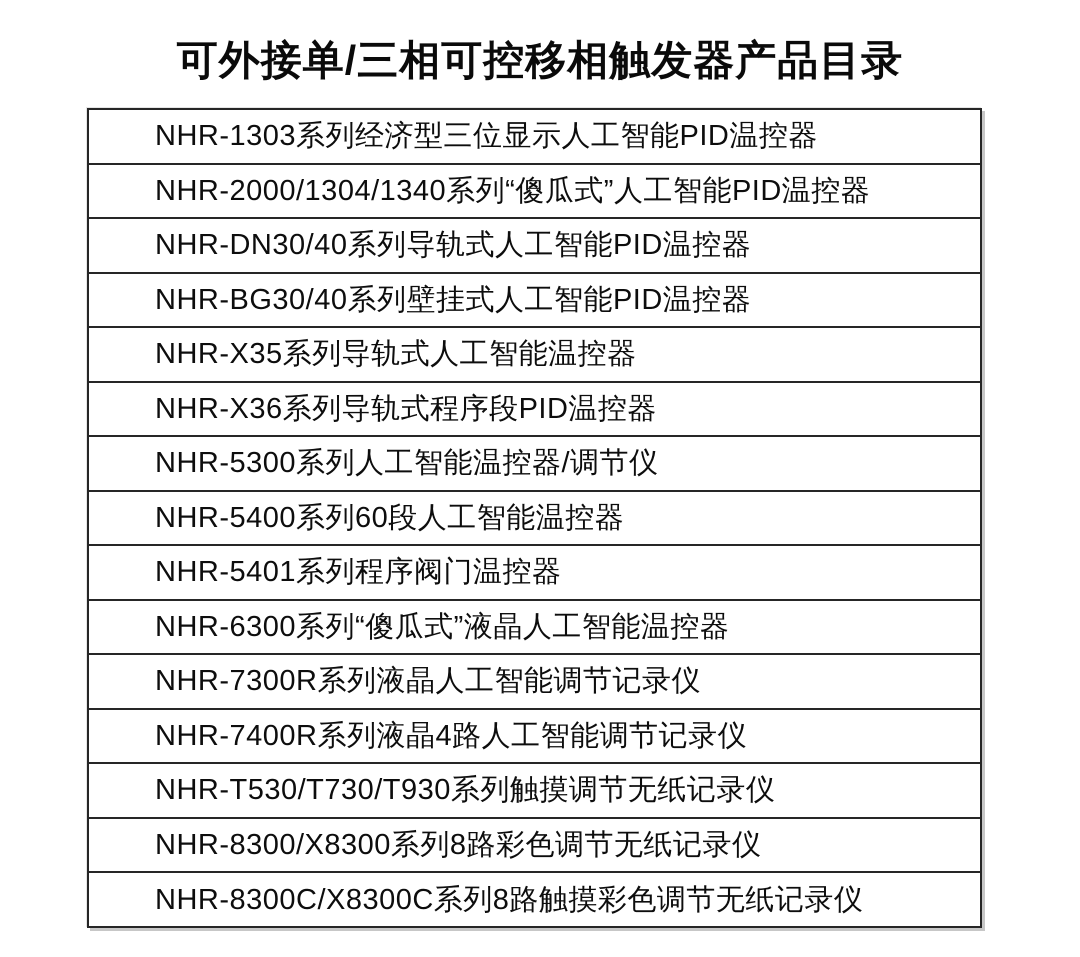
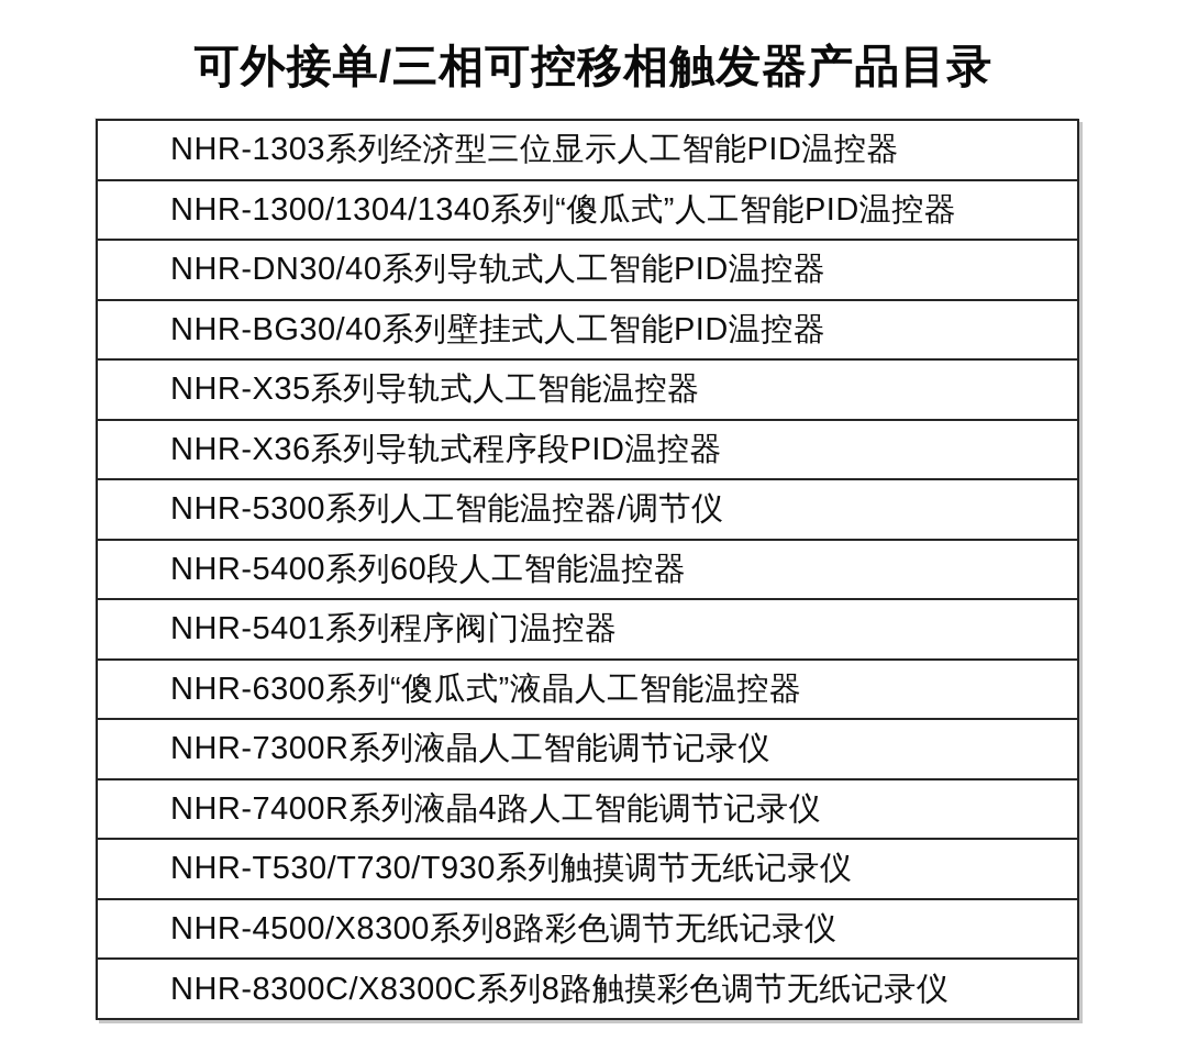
  可外接单/三相可控移相触发器产品目录
  NHR-1303系列经济型三位显示人工智能PID温控器
- NHR-2000/1304/1340系列“傻瓜式”人工智能PID温控器
+ NHR-1300/1304/1340系列“傻瓜式”人工智能PID温控器
  NHR-DN30/40系列导轨式人工智能PID温控器
  NHR-BG30/40系列壁挂式人工智能PID温控器
  NHR-X35系列导轨式人工智能温控器
  NHR-X36系列导轨式程序段PID温控器
  NHR-5300系列人工智能温控器/调节仪
  NHR-5400系列60段人工智能温控器
  NHR-5401系列程序阀门温控器
  NHR-6300系列“傻瓜式”液晶人工智能温控器
  NHR-7300R系列液晶人工智能调节记录仪
  NHR-7400R系列液晶4路人工智能调节记录仪
  NHR-T530/T730/T930系列触摸调节无纸记录仪
- NHR-8300/X8300系列8路彩色调节无纸记录仪
+ NHR-4500/X8300系列8路彩色调节无纸记录仪
  NHR-8300C/X8300C系列8路触摸彩色调节无纸记录仪
